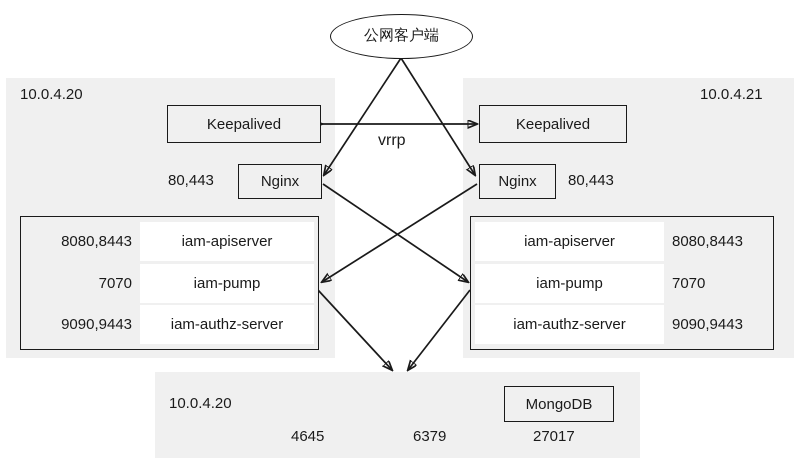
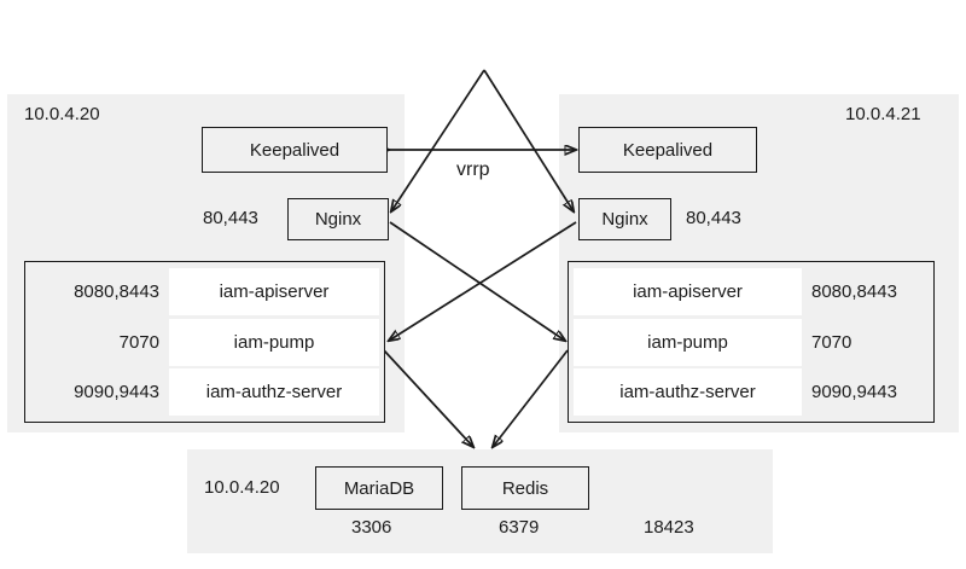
- 公网客户端
  10.0.4.20
  Keepalived
  80,443
  Nginx
  8080,8443
  iam-apiserver
  7070
  iam-pump
  9090,9443
  iam-authz-server
  10.0.4.21
  Keepalived
  Nginx
  80,443
  iam-apiserver
  8080,8443
  iam-pump
  7070
  iam-authz-server
  9090,9443
  vrrp
  10.0.4.20
+ MariaDB
- 4645
+ 3306
+ Redis
  6379
- MongoDB
- 27017
+ 18423
